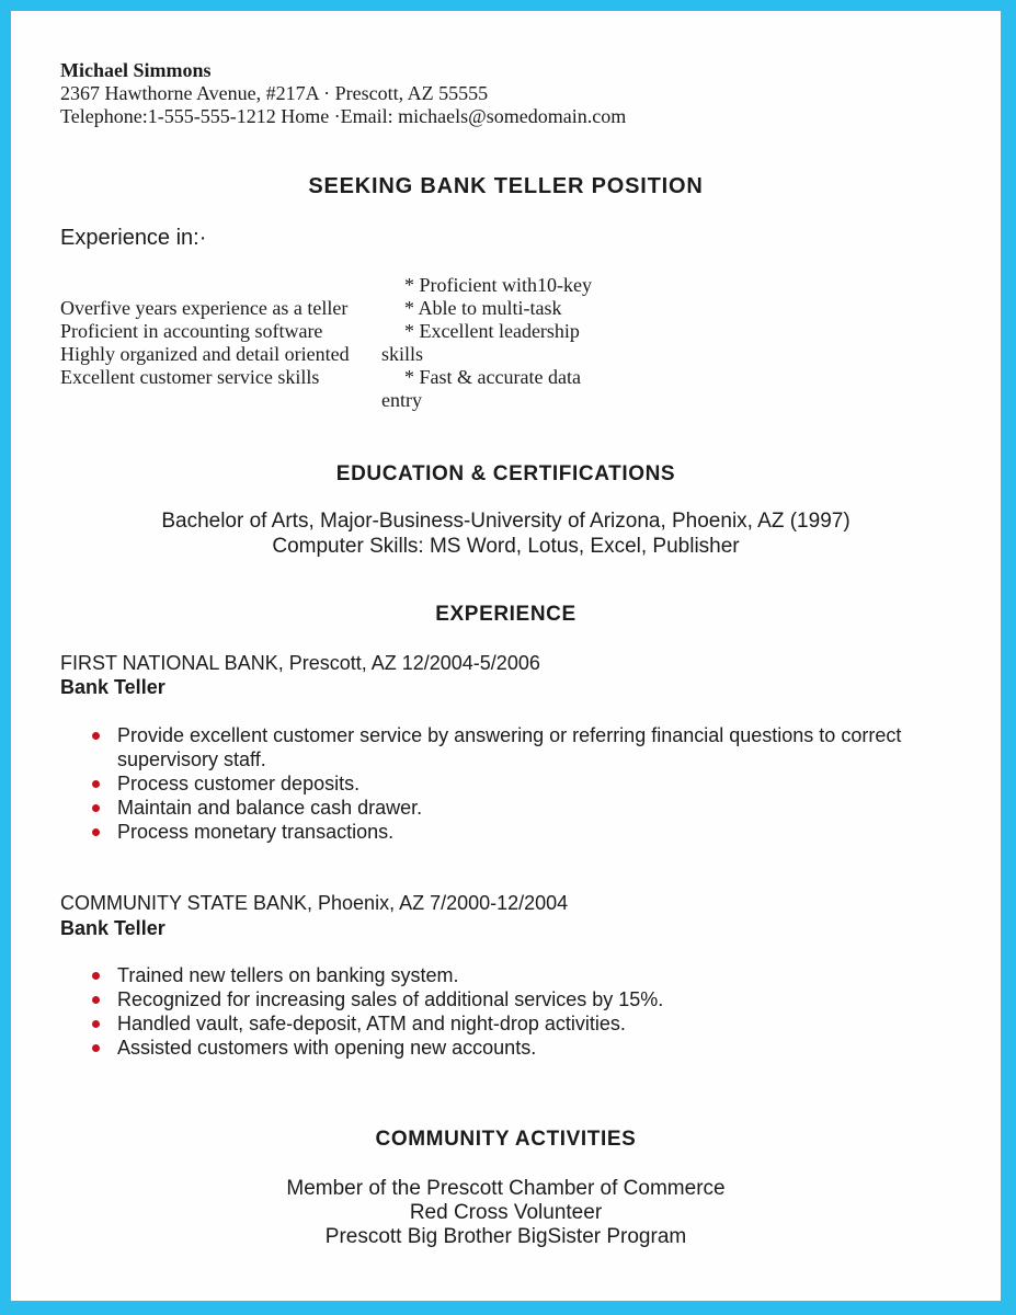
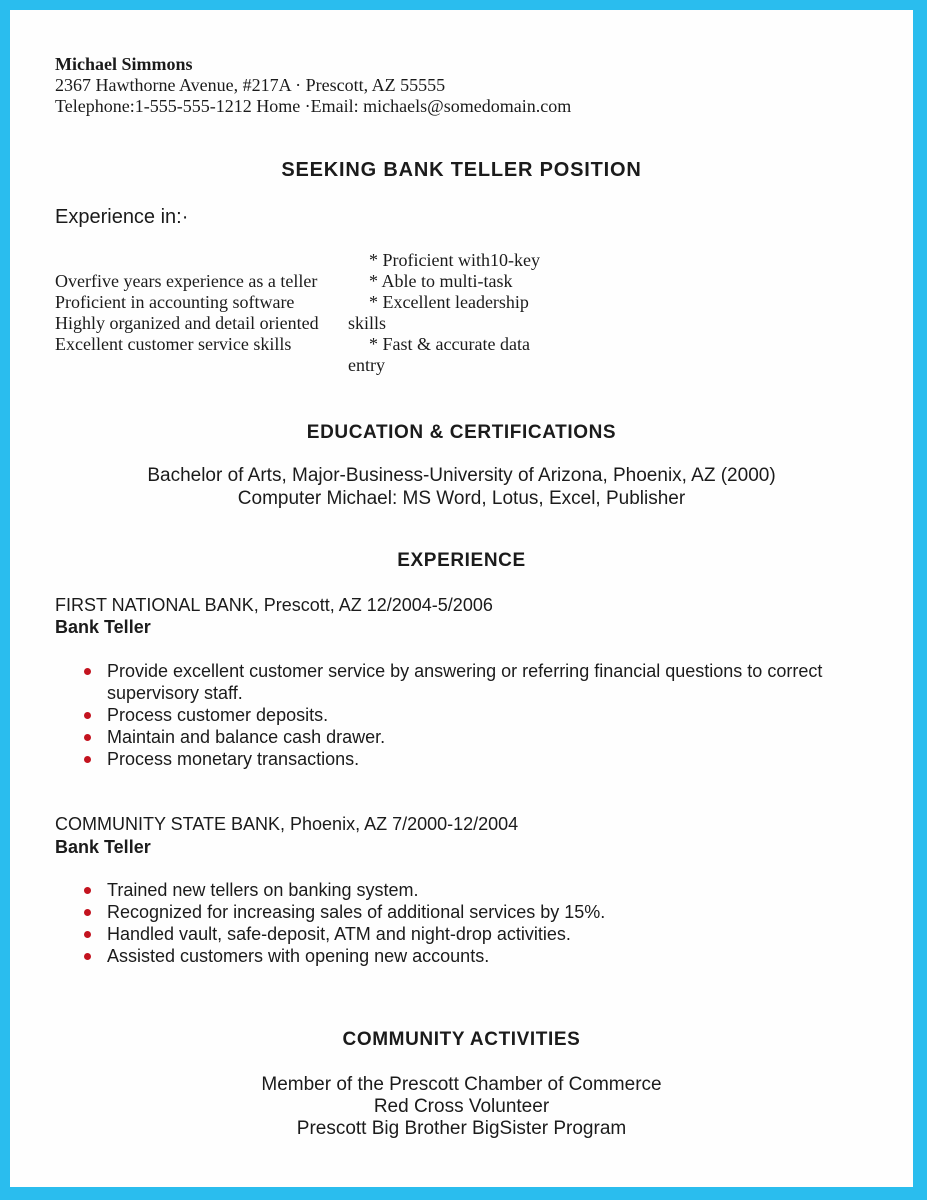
  Michael Simmons
  2367 Hawthorne Avenue, #217A · Prescott, AZ 55555
  Telephone:1-555-555-1212 Home ·Email: michaels@somedomain.com
  SEEKING BANK TELLER POSITION
  Experience in:·
  Overfive years experience as a teller
  Proficient in accounting software
  Highly organized and detail oriented
  Excellent customer service skills
  * Proficient with10-key
  * Able to multi-task
  * Excellent leadership skills
  * Fast & accurate data entry
  EDUCATION & CERTIFICATIONS
- Bachelor of Arts, Major-Business-University of Arizona, Phoenix, AZ (1997)
+ Bachelor of Arts, Major-Business-University of Arizona, Phoenix, AZ (2000)
- Computer Skills: MS Word, Lotus, Excel, Publisher
+ Computer Michael: MS Word, Lotus, Excel, Publisher
  EXPERIENCE
  FIRST NATIONAL BANK, Prescott, AZ 12/2004-5/2006
  Bank Teller
  Provide excellent customer service by answering or referring financial questions to correct supervisory staff.
  Process customer deposits.
  Maintain and balance cash drawer.
  Process monetary transactions.
  COMMUNITY STATE BANK, Phoenix, AZ 7/2000-12/2004
  Bank Teller
  Trained new tellers on banking system.
  Recognized for increasing sales of additional services by 15%.
  Handled vault, safe-deposit, ATM and night-drop activities.
  Assisted customers with opening new accounts.
  COMMUNITY ACTIVITIES
  Member of the Prescott Chamber of Commerce
  Red Cross Volunteer
  Prescott Big Brother BigSister Program
